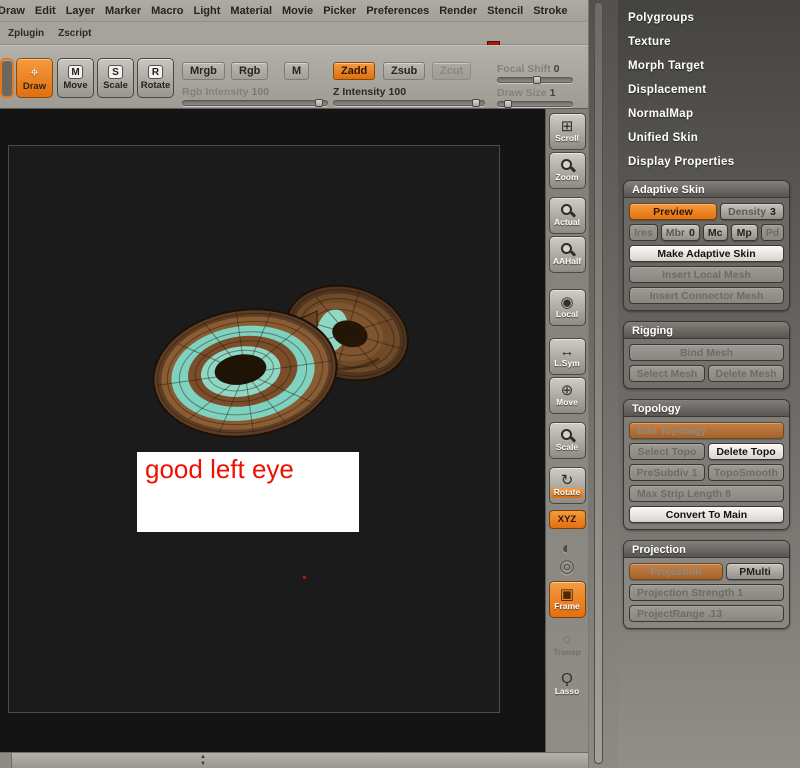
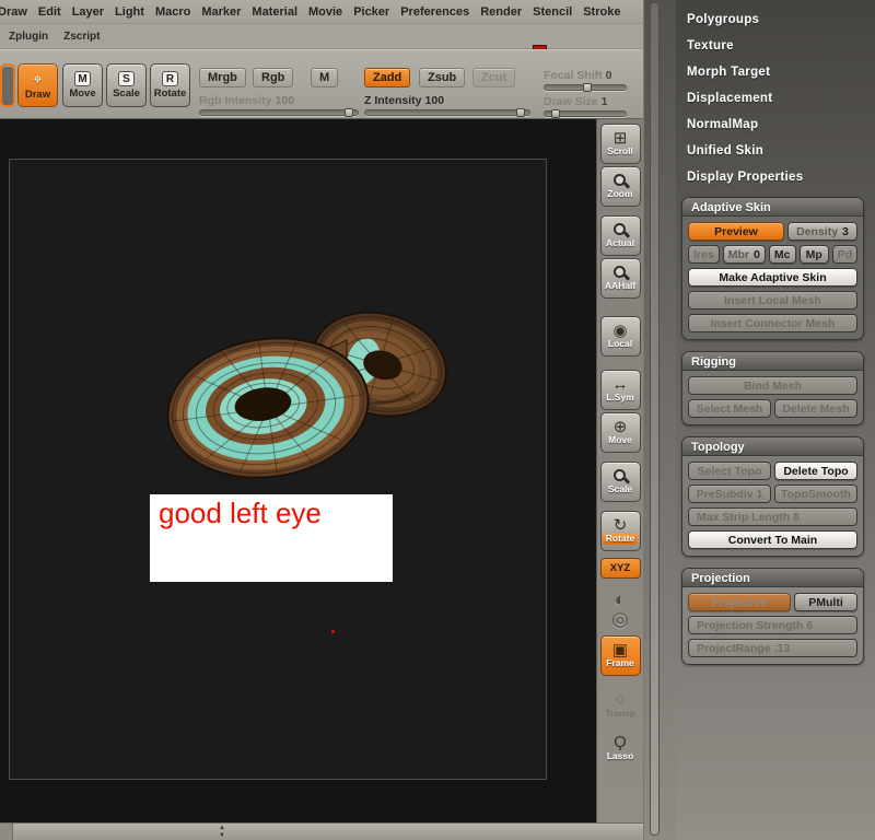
  Draw
  Edit
  Layer
- Marker
+ Light
  Macro
- Light
+ Marker
  Material
  Movie
  Picker
  Preferences
  Render
  Stencil
  Stroke
  Zplugin
  Zscript
  ⌖
  Draw
  M
  Move
  S
  Scale
  R
  Rotate
  Mrgb
  Rgb
  M
  Zadd
  Zsub
  Zcut
  Focal Shift 0
  Rgb Intensity 100
  Z Intensity 100
  Draw Size 1
  good left eye
  ⊞
  Scroll
  Zoom
  Actual
  AAHalf
  ◉
  Local
  ↔
  L.Sym
  ⊕
  Move
  Scale
  ↻
  Rotate
  XYZ
  ◐
  ◎
  ▣
  Frame
  Transp
  Ϙ
  Lasso
  Polygroups
  Texture
  Morph Target
  Displacement
  NormalMap
  Unified Skin
  Display Properties
  Adaptive Skin
  Preview
  Density
  3
  Ires
  Mbr
  0
  Mc
  Mp
  Pd
  Make Adaptive Skin
  Insert Local Mesh
  Insert Connector Mesh
  Rigging
  Bind Mesh
  Select Mesh
  Delete Mesh
  Topology
- Edit Topology
  Select Topo
  Delete Topo
  PreSubdiv 1
  TopoSmooth
  Max Strip Length 8
  Convert To Main
  Projection
  Projection
  PMulti
- Projection Strength 1
+ Projection Strength 6
  ProjectRange .13
